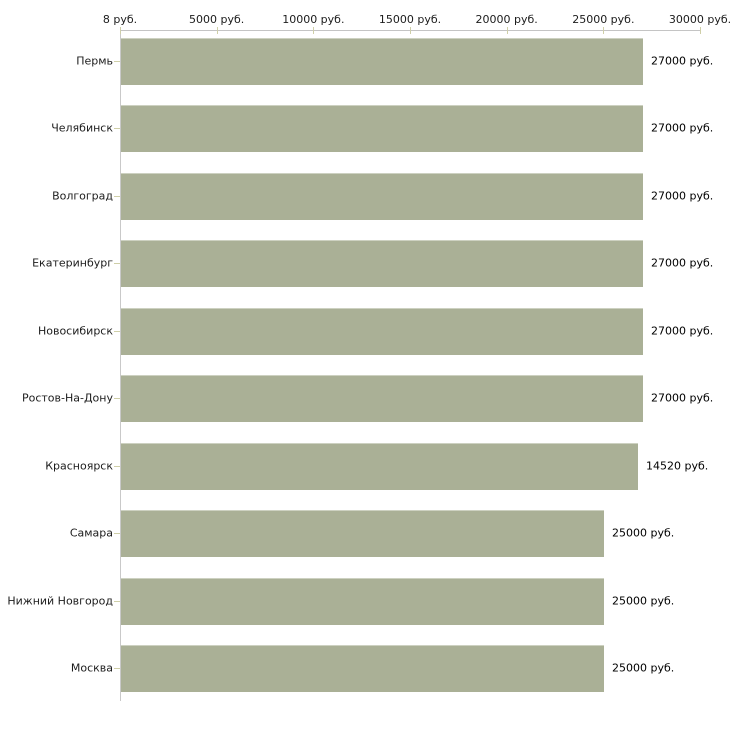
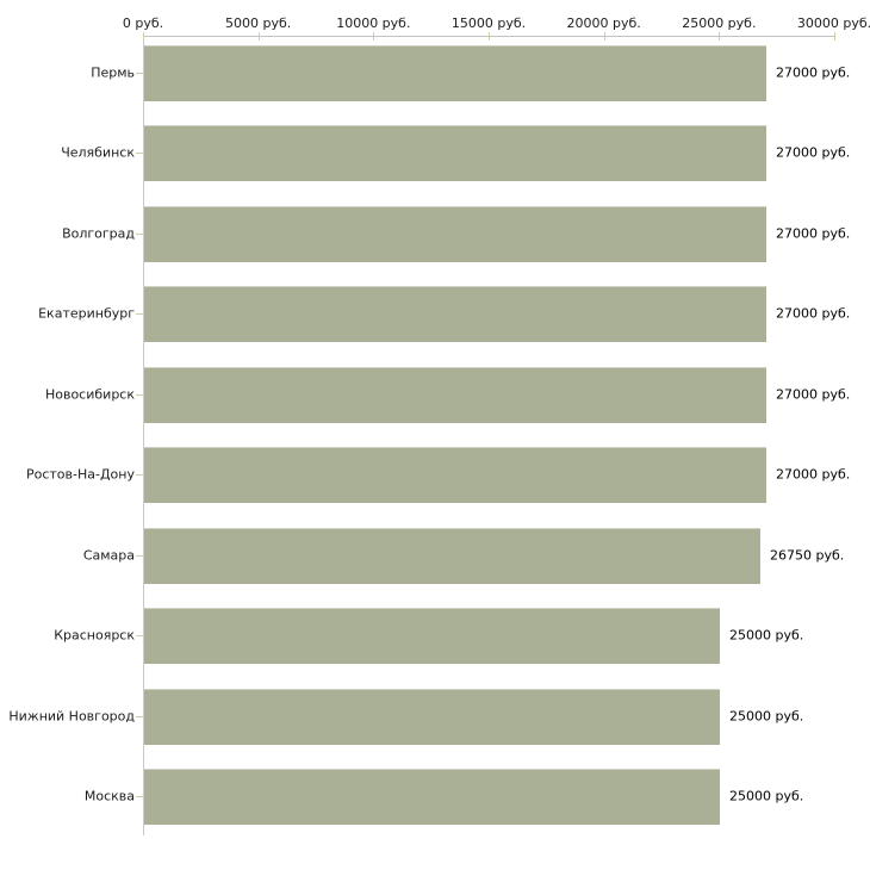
- 8 руб.
+ 0 руб.
  5000 руб.
  10000 руб.
  15000 руб.
  20000 руб.
  25000 руб.
  30000 руб.
  Пермь
  27000 руб.
  Челябинск
  27000 руб.
  Волгоград
  27000 руб.
  Екатеринбург
  27000 руб.
  Новосибирск
  27000 руб.
  Ростов-На-Дону
  27000 руб.
- Красноярск
+ Самара
- 14520 руб.
+ 26750 руб.
- Самара
+ Красноярск
  25000 руб.
  Нижний Новгород
  25000 руб.
  Москва
  25000 руб.
